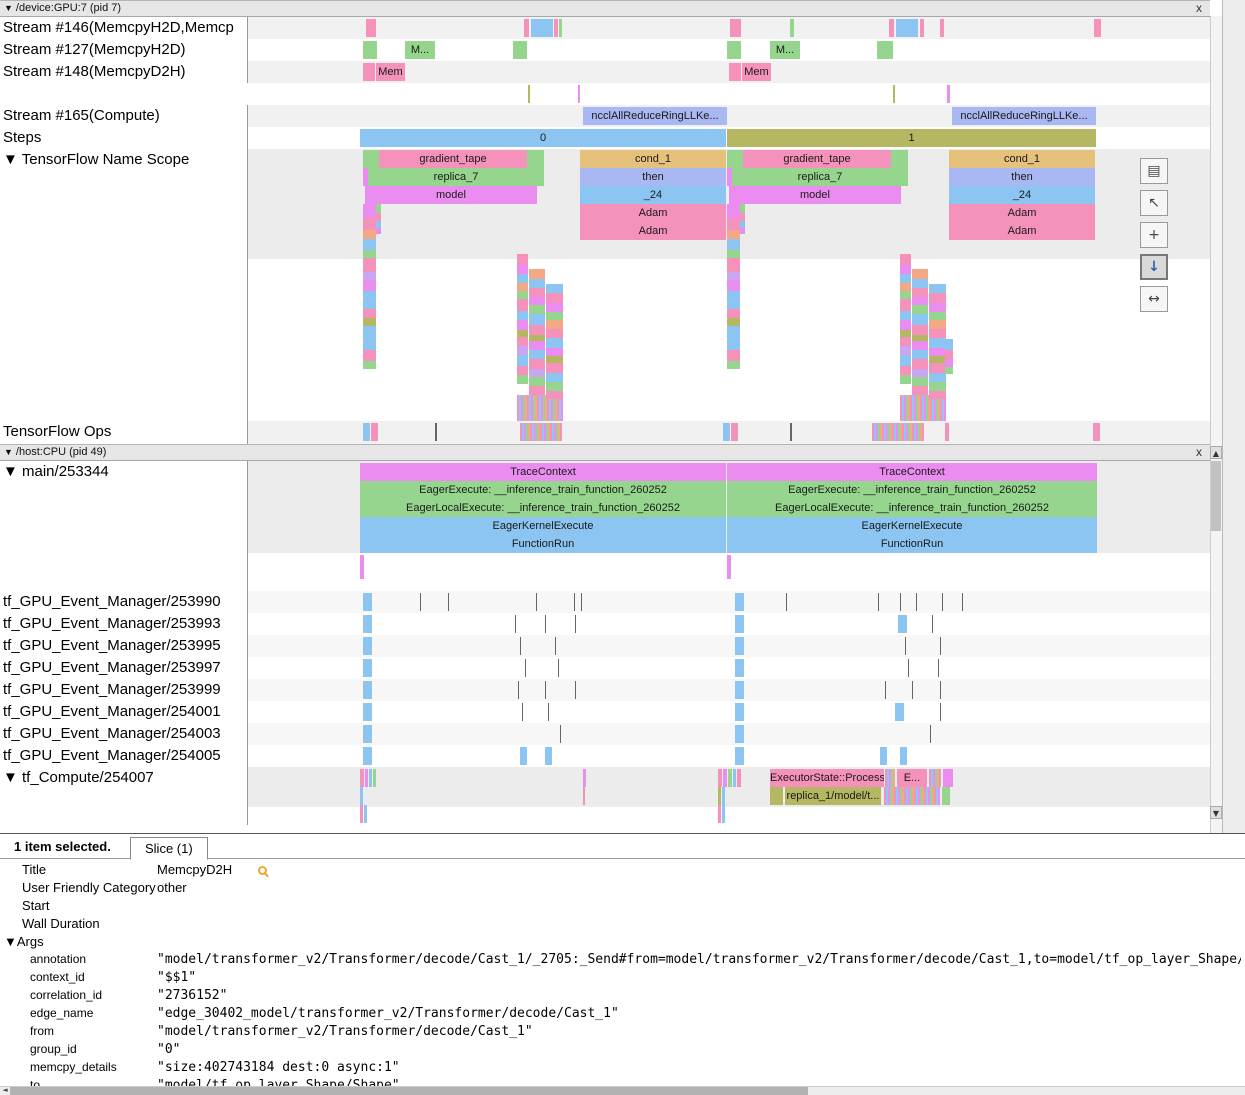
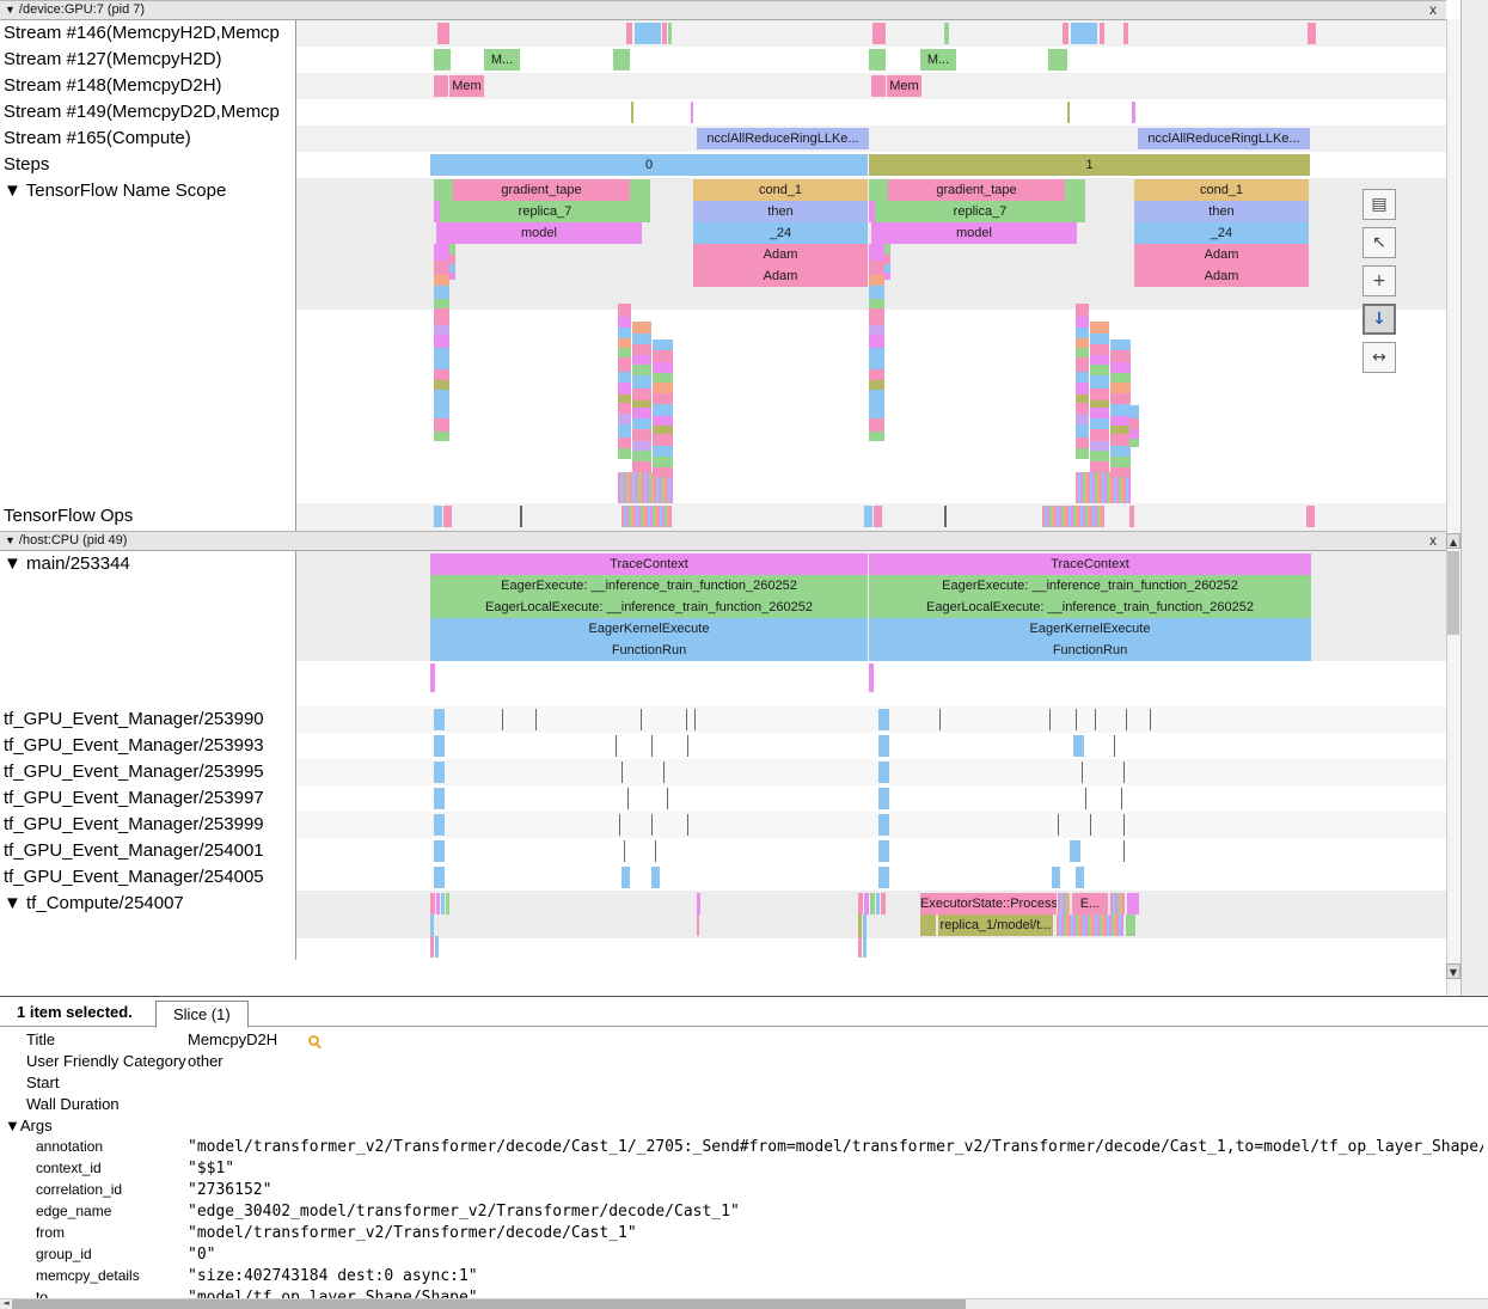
  ▼ /device:GPU:7 (pid 7)
  x
  Stream #146(MemcpyH2D,Memcp
  M...
  M...
  Stream #127(MemcpyH2D)
  Mem
  Mem
  Stream #148(MemcpyD2H)
+ Stream #149(MemcpyD2D,Memcp
  ncclAllReduceRingLLKe...
  ncclAllReduceRingLLKe...
  Stream #165(Compute)
  0
  1
  Steps
  gradient_tape
  replica_7
  model
  cond_1
  then
  _24
  Adam
  Adam
  gradient_tape
  replica_7
  model
  cond_1
  then
  _24
  Adam
  Adam
  ▼ TensorFlow Name Scope
  TensorFlow Ops
  ▼ /host:CPU (pid 49)
  x
  TraceContext
  TraceContext
  EagerExecute: __inference_train_function_260252
  EagerExecute: __inference_train_function_260252
  EagerLocalExecute: __inference_train_function_260252
  EagerLocalExecute: __inference_train_function_260252
  EagerKernelExecute
  EagerKernelExecute
  FunctionRun
  FunctionRun
  ▼ main/253344
  tf_GPU_Event_Manager/253990
  tf_GPU_Event_Manager/253993
  tf_GPU_Event_Manager/253995
  tf_GPU_Event_Manager/253997
  tf_GPU_Event_Manager/253999
  tf_GPU_Event_Manager/254001
- tf_GPU_Event_Manager/254003
  tf_GPU_Event_Manager/254005
  ExecutorState::Process
  E...
  replica_1/model/t...
  ▼ tf_Compute/254007
  ▤
  ↖
  +
  ↓
  ↔
  ▲
  ▼
  1 item selected.
  Slice (1)
  Title
  MemcpyD2H
  User Friendly Category
  other
  Start
  Wall Duration
  ▼Args
  annotation
  "model/transformer_v2/Transformer/decode/Cast_1/_2705:_Send#from=model/transformer_v2/Transformer/decode/Cast_1,to=model/tf_op_layer_Shape/
  context_id
  "$$1"
  correlation_id
  "2736152"
  edge_name
  "edge_30402_model/transformer_v2/Transformer/decode/Cast_1"
  from
  "model/transformer_v2/Transformer/decode/Cast_1"
  group_id
  "0"
  memcpy_details
  "size:402743184 dest:0 async:1"
  to
  ◄
